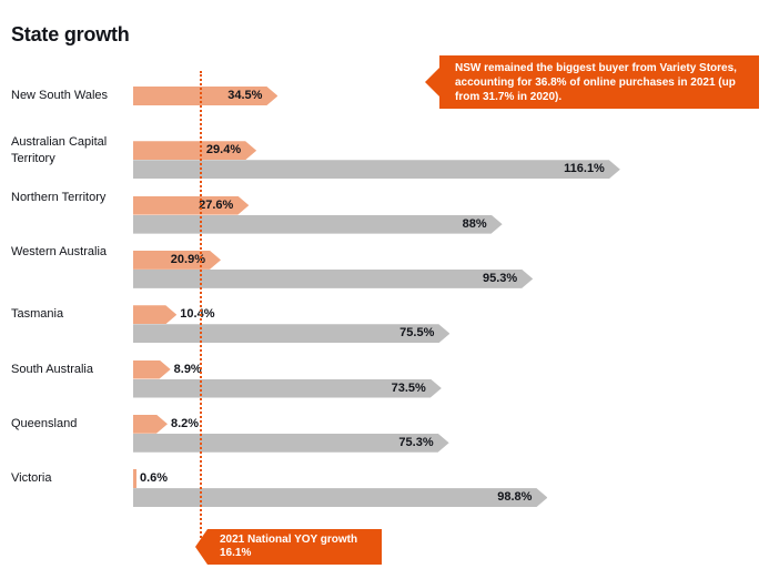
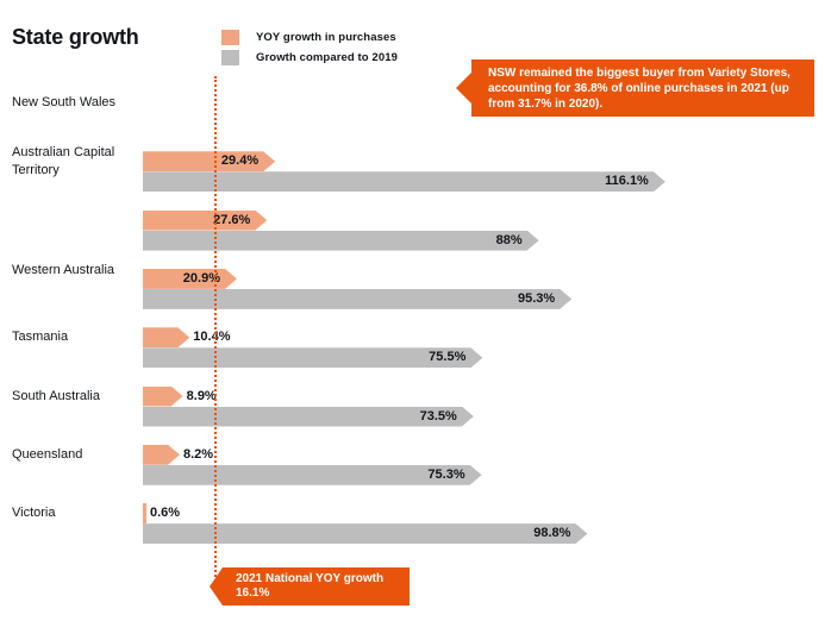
  State growth
+ YOY growth in purchases
+ Growth compared to 2019
  New South Wales
- 34.5%
  Australian Capital Territory
  29.4%
  116.1%
- Northern Territory
  27.6%
  88%
  Western Australia
  20.9%
  95.3%
  Tasmania
  10.4%
  75.5%
  South Australia
  8.9%
  73.5%
  Queensland
  8.2%
  75.3%
  Victoria
  0.6%
  98.8%
  NSW remained the biggest buyer from Variety Stores, accounting for 36.8% of online purchases in 2021 (up from 31.7% in 2020).
  2021 National YOY growth
  16.1%
